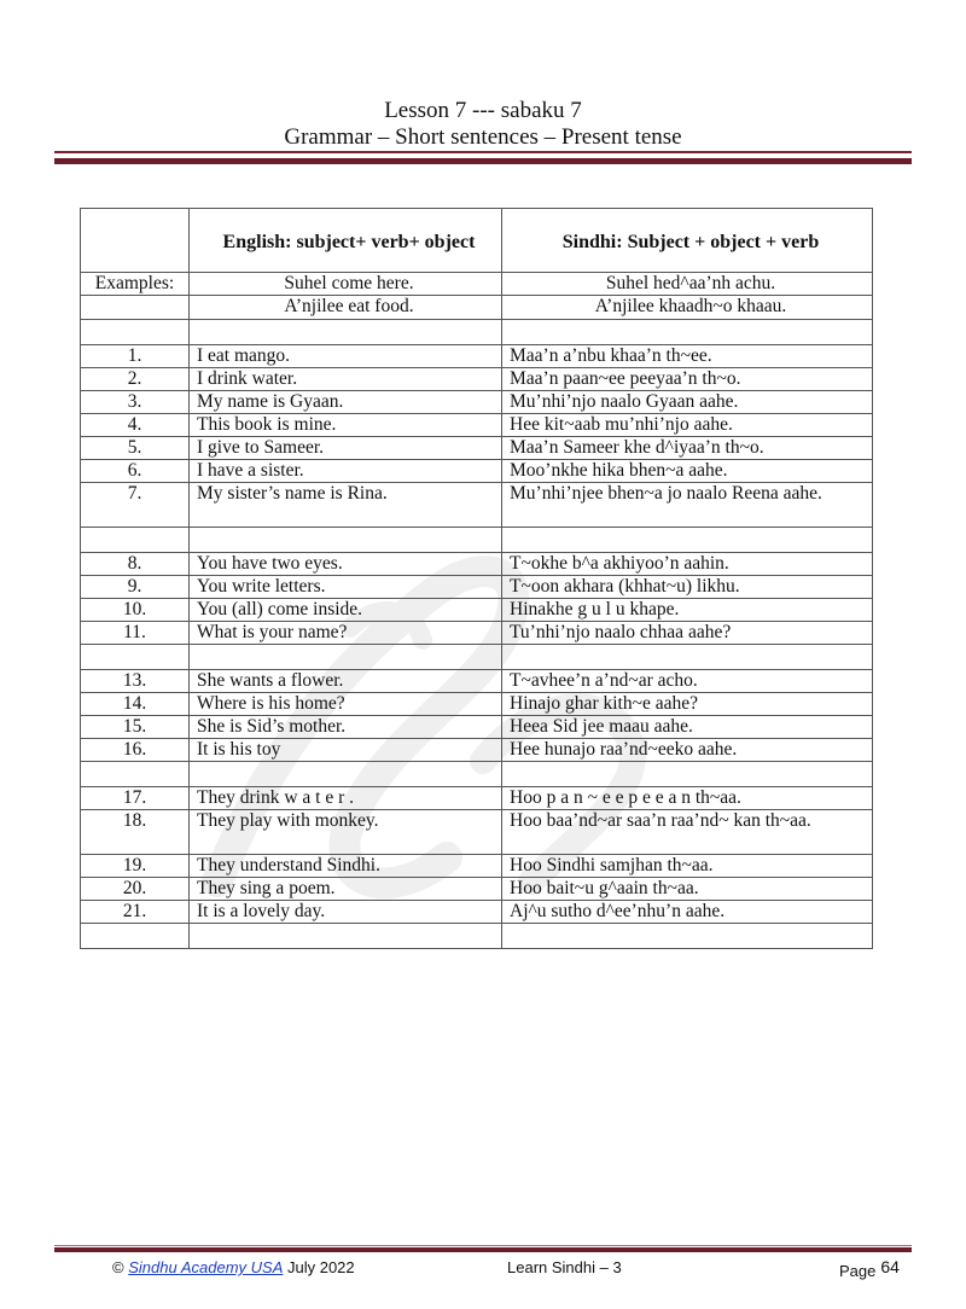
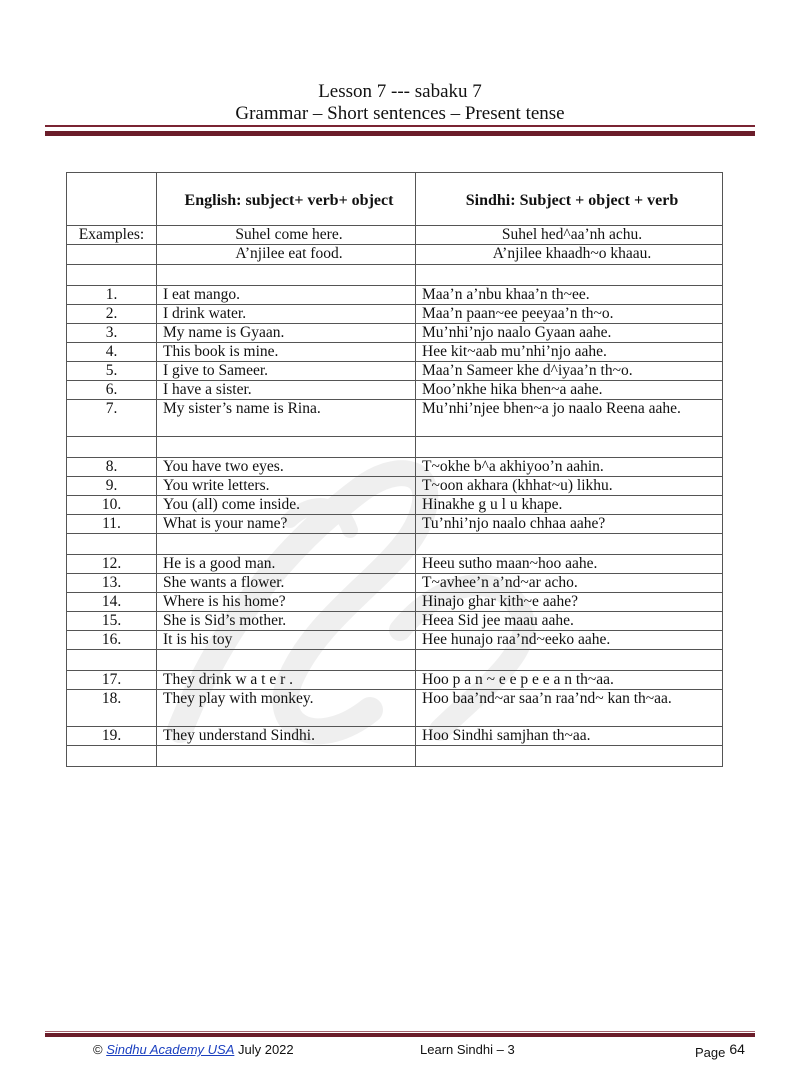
  Lesson 7 --- sabaku 7
  Grammar – Short sentences – Present tense
  	English: subject+ verb+ object	Sindhi: Subject + object + verb
  Examples:	Suhel come here.	Suhel hed^aa’nh achu.
  	A’njilee eat food.	A’njilee khaadh~o khaau.
  1.	I eat mango.	Maa’n a’nbu khaa’n th~ee.
  2.	I drink water.	Maa’n paan~ee peeyaa’n th~o.
  3.	My name is Gyaan.	Mu’nhi’njo naalo Gyaan aahe.
  4.	This book is mine.	Hee kit~aab mu’nhi’njo aahe.
  5.	I give to Sameer.	Maa’n Sameer khe d^iyaa’n th~o.
  6.	I have a sister.	Moo’nkhe hika bhen~a aahe.
  7.	My sister’s name is Rina.	Mu’nhi’njee bhen~a jo naalo Reena aahe.
  8.	You have two eyes.	T~okhe b^a akhiyoo’n aahin.
  9.	You write letters.	T~oon akhara (khhat~u) likhu.
  10.	You (all) come inside.	Hinakhe g u l u khape.
  11.	What is your name?	Tu’nhi’njo naalo chhaa aahe?
+ 12.	He is a good man.	Heeu sutho maan~hoo aahe.
  13.	She wants a flower.	T~avhee’n a’nd~ar acho.
  14.	Where is his home?	Hinajo ghar kith~e aahe?
  15.	She is Sid’s mother.	Heea Sid jee maau aahe.
  16.	It is his toy	Hee hunajo raa’nd~eeko aahe.
  17.	They drink w a t e r .	Hoo p a n ~ e e p e e a n th~aa.
  18.	They play with monkey.	Hoo baa’nd~ar saa’n raa’nd~ kan th~aa.
  19.	They understand Sindhi.	Hoo Sindhi samjhan th~aa.
- 20.	They sing a poem.	Hoo bait~u g^aain th~aa.
- 21.	It is a lovely day.	Aj^u sutho d^ee’nhu’n aahe.
  © Sindhu Academy USA July 2022
  Learn Sindhi – 3
  Page 64
